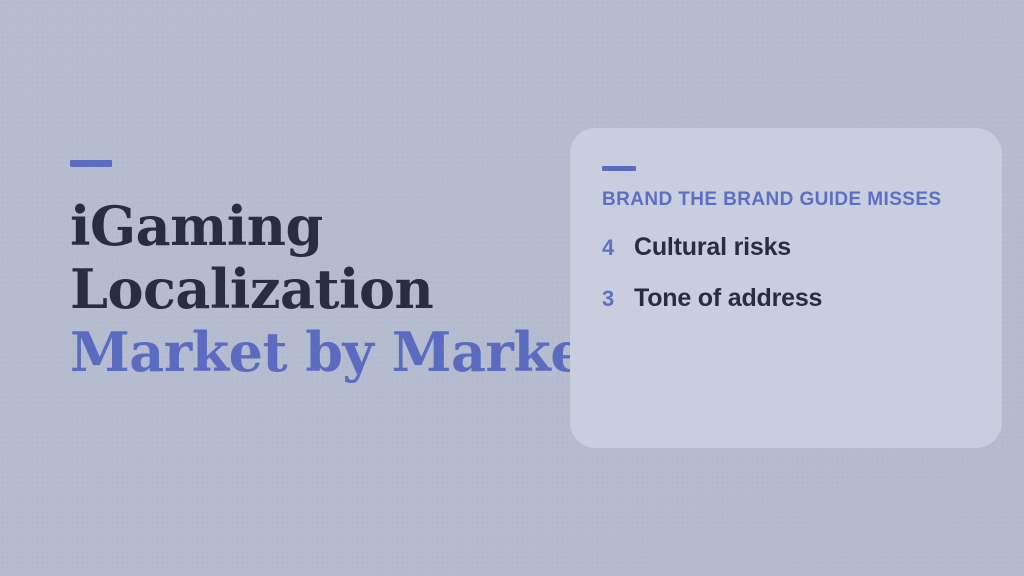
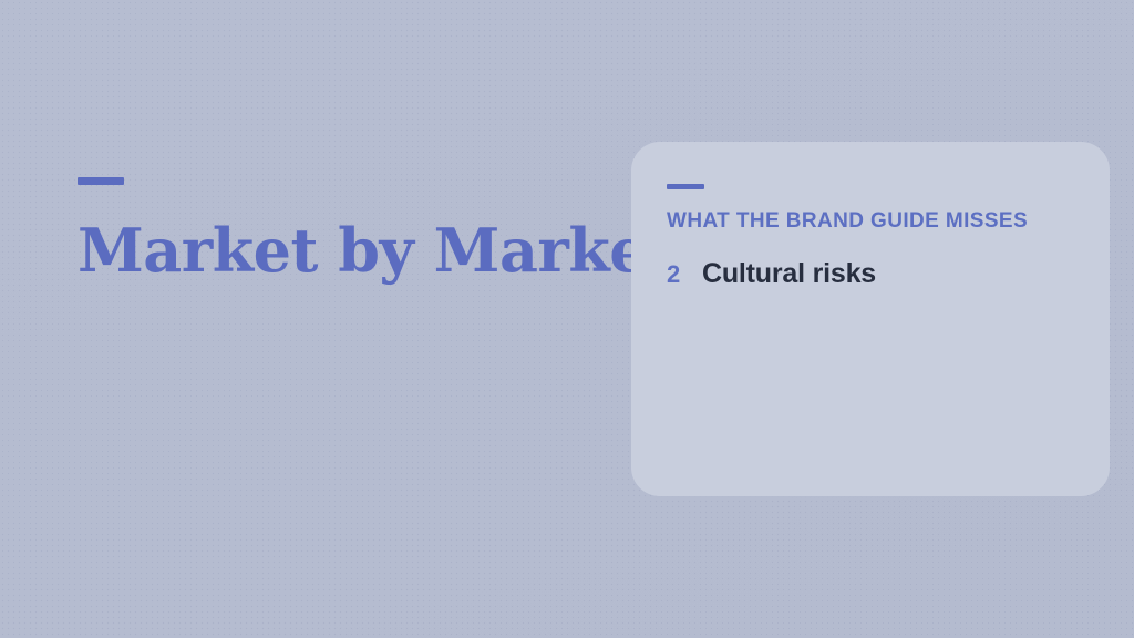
- iGaming
- Localization
  Market by Marke
- BRAND THE BRAND GUIDE MISSES
+ WHAT THE BRAND GUIDE MISSES
- 4
+ 2
  Cultural risks
- 3
- Tone of address
